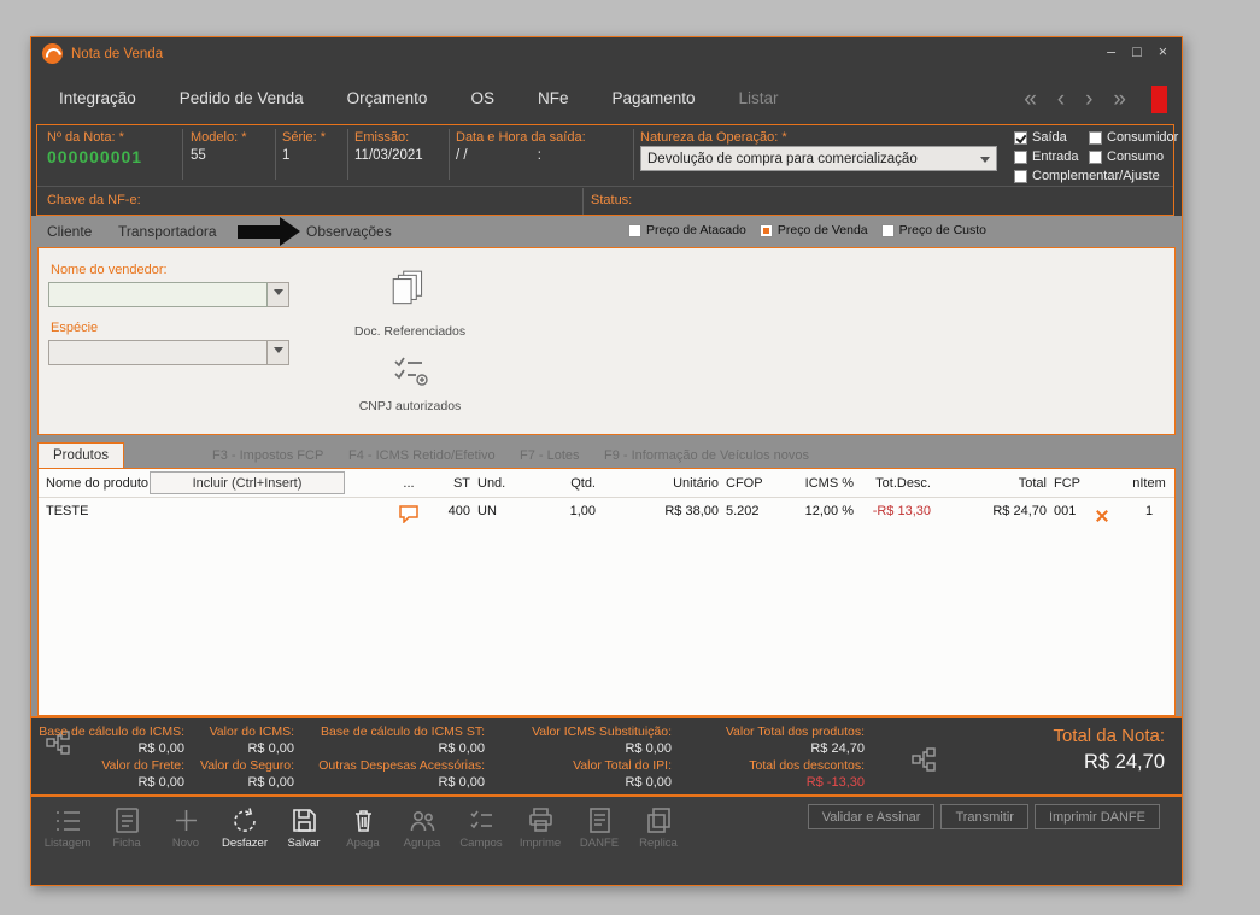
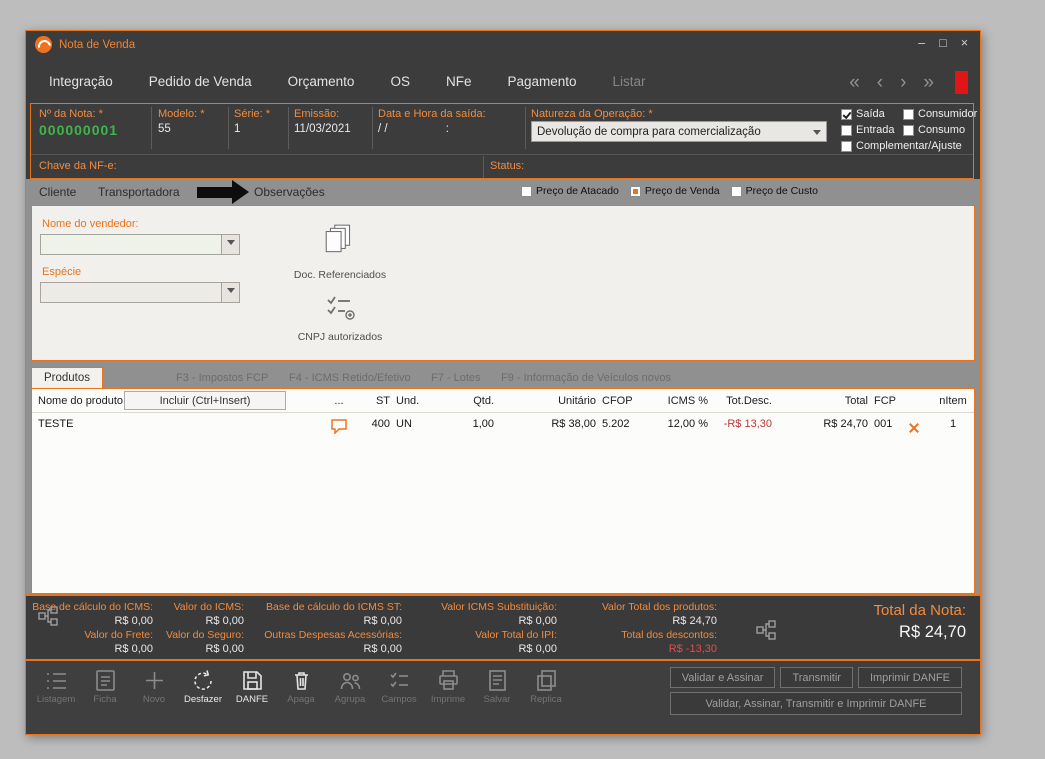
  Nota de Venda
  –
  □
  ×
  Integração
  Pedido de Venda
  Orçamento
  OS
  NFe
  Pagamento
  Listar
  «
  ‹
  ›
  »
  Nº da Nota: *
  000000001
  Modelo: *
  55
  Série: *
  1
  Emissão:
  11/03/2021
  Data e Hora da saída:
  / / :
  Natureza da Operação: *
  Devolução de compra para comercialização
  Saída
  Consumidor
  Entrada
  Consumo
  Complementar/Ajuste
  Chave da NF-e:
  Status:
  Cliente
  Transportadora
  Observações
  Preço de Atacado
  Preço de Venda
  Preço de Custo
  Nome do vendedor:
  Espécie
  Doc. Referenciados
  CNPJ autorizados
  Produtos
  F3 - Impostos FCP
  F4 - ICMS Retido/Efetivo
  F7 - Lotes
  F9 - Informação de Veículos novos
  Nome do produto
  Incluir (Ctrl+Insert)
  ...
  ST
  Und.
  Qtd.
  Unitário
  CFOP
  ICMS %
  Tot.Desc.
  Total
  FCP
  nItem
  TESTE
  400
  UN
  1,00
  R$ 38,00
  5.202
  12,00 %
  -R$ 13,30
  R$ 24,70
  001
  1
  Base de cálculo do ICMS:
  R$ 0,00
  Valor do Frete:
  R$ 0,00
  Valor do ICMS:
  R$ 0,00
  Valor do Seguro:
  R$ 0,00
  Base de cálculo do ICMS ST:
  R$ 0,00
  Outras Despesas Acessórias:
  R$ 0,00
  Valor ICMS Substituição:
  R$ 0,00
  Valor Total do IPI:
  R$ 0,00
  Valor Total dos produtos:
  R$ 24,70
  Total dos descontos:
  R$ -13,30
  Total da Nota:
  R$ 24,70
  Listagem
  Ficha
  Novo
  Desfazer
- Salvar
+ DANFE
  Apaga
  Agrupa
  Campos
  Imprime
- DANFE
+ Salvar
  Replica
  Validar e Assinar
  Transmitir
  Imprimir DANFE
+ Validar, Assinar, Transmitir e Imprimir DANFE
